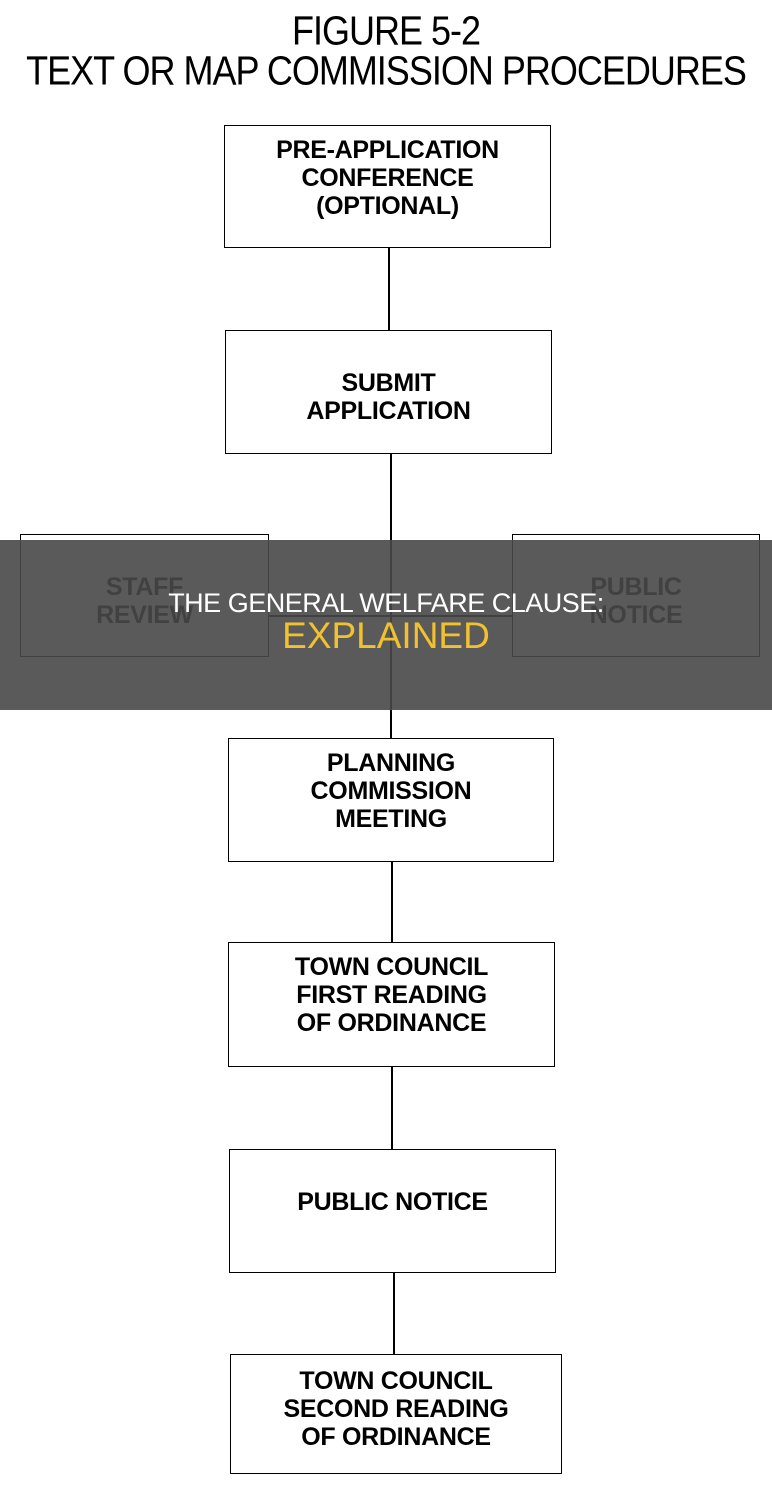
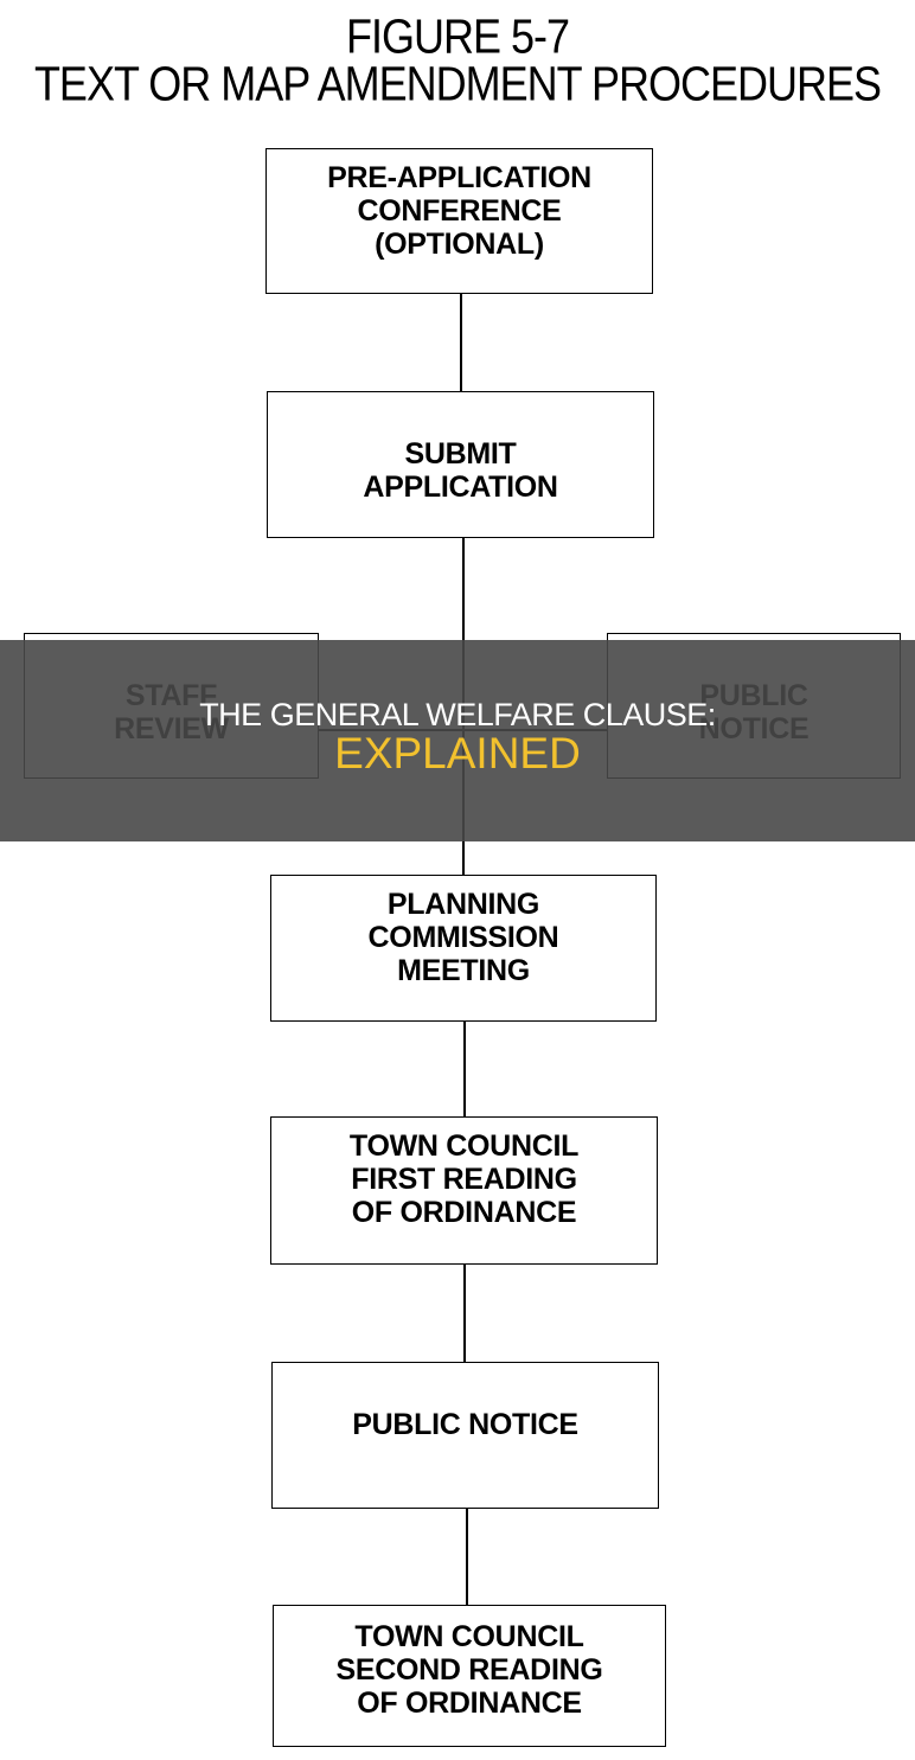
- FIGURE 5-2
+ FIGURE 5-7
- TEXT OR MAP COMMISSION PROCEDURES
+ TEXT OR MAP AMENDMENT PROCEDURES
  PRE-APPLICATION
  CONFERENCE
  (OPTIONAL)
  SUBMIT
  APPLICATION
  PLANNING
  COMMISSION
  MEETING
  TOWN COUNCIL
  FIRST READING
  OF ORDINANCE
  PUBLIC NOTICE
  TOWN COUNCIL
  SECOND READING
  OF ORDINANCE
  THE GENERAL WELFARE CLAUSE:
  EXPLAINED
